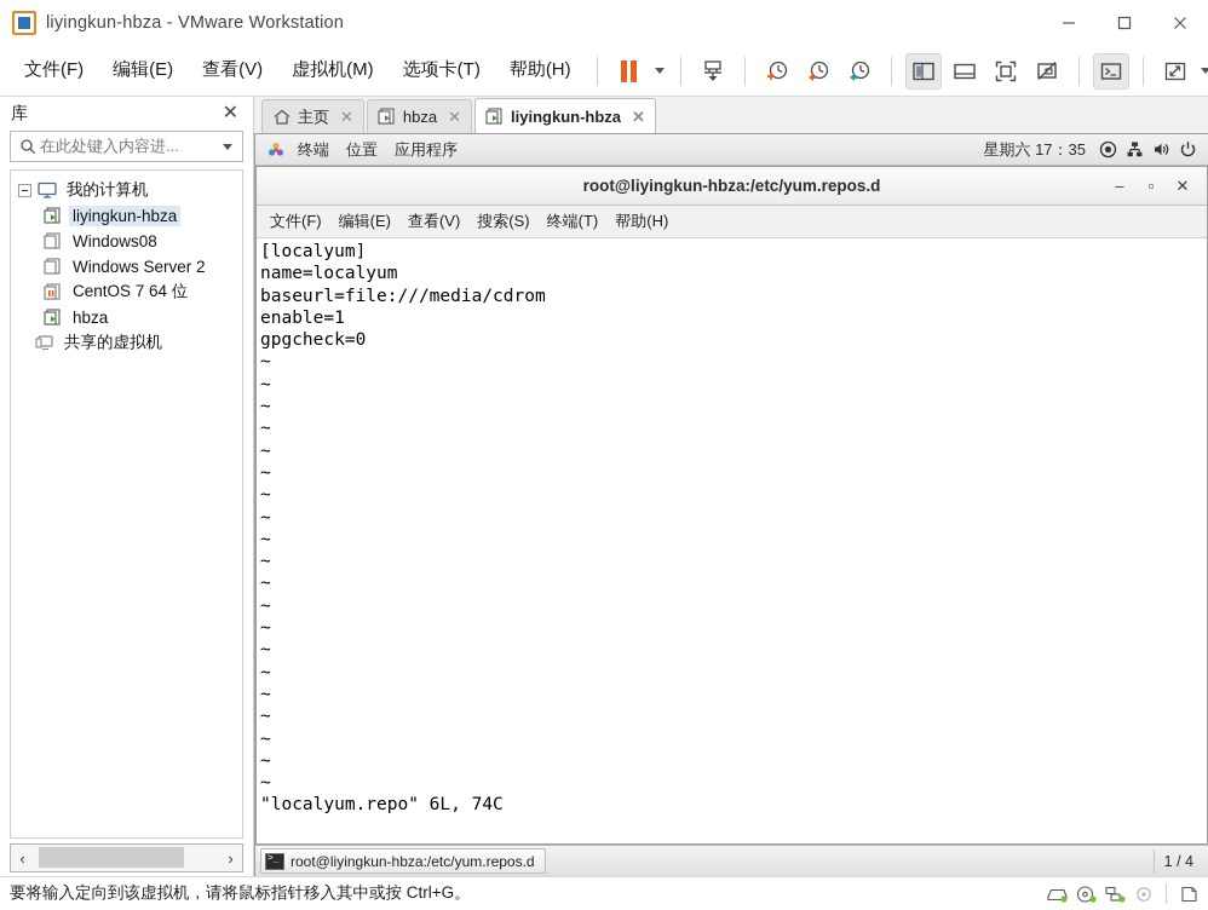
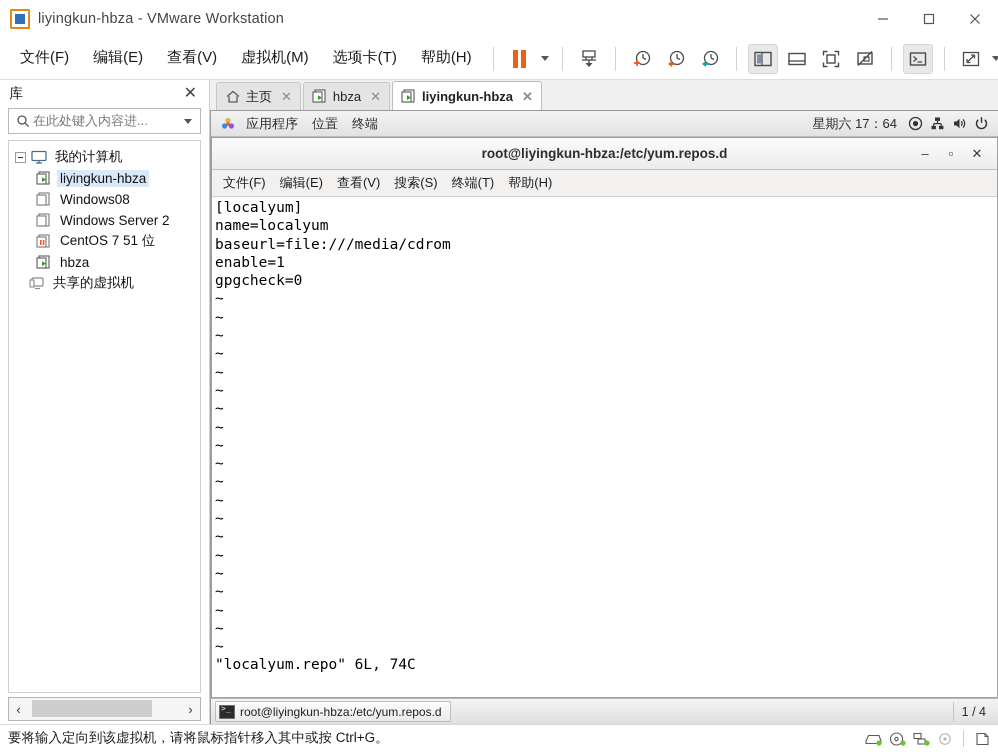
  liyingkun-hbza - VMware Workstation
  文件(F)
  编辑(E)
  查看(V)
  虚拟机(M)
  选项卡(T)
  帮助(H)
  库
  ✕
  在此处键入内容进...
  我的计算机
  liyingkun-hbza
  Windows08
  Windows Server 2
- CentOS 7 64 位
+ CentOS 7 51 位
  hbza
  共享的虚拟机
  ‹
  ›
  主页
  ✕
  hbza
  ✕
  liyingkun-hbza
  ✕
- 终端
+ 应用程序
  位置
- 应用程序
+ 终端
- 星期六 17：35
+ 星期六 17：64
  root@liyingkun-hbza:/etc/yum.repos.d
  –
  ▫
  ✕
  文件(F)
  编辑(E)
  查看(V)
  搜索(S)
  终端(T)
  帮助(H)
  [localyum]
  name=localyum
  baseurl=file:///media/cdrom
  enable=1
  gpgcheck=0
  ~
  ~
  ~
  ~
  ~
  ~
  ~
  ~
  ~
  ~
  ~
  ~
  ~
  ~
  ~
  ~
  ~
  ~
  ~
  ~
  "localyum.repo" 6L, 74C
  root@liyingkun-hbza:/etc/yum.repos.d
  1 / 4
  要将输入定向到该虚拟机，请将鼠标指针移入其中或按 Ctrl+G。
